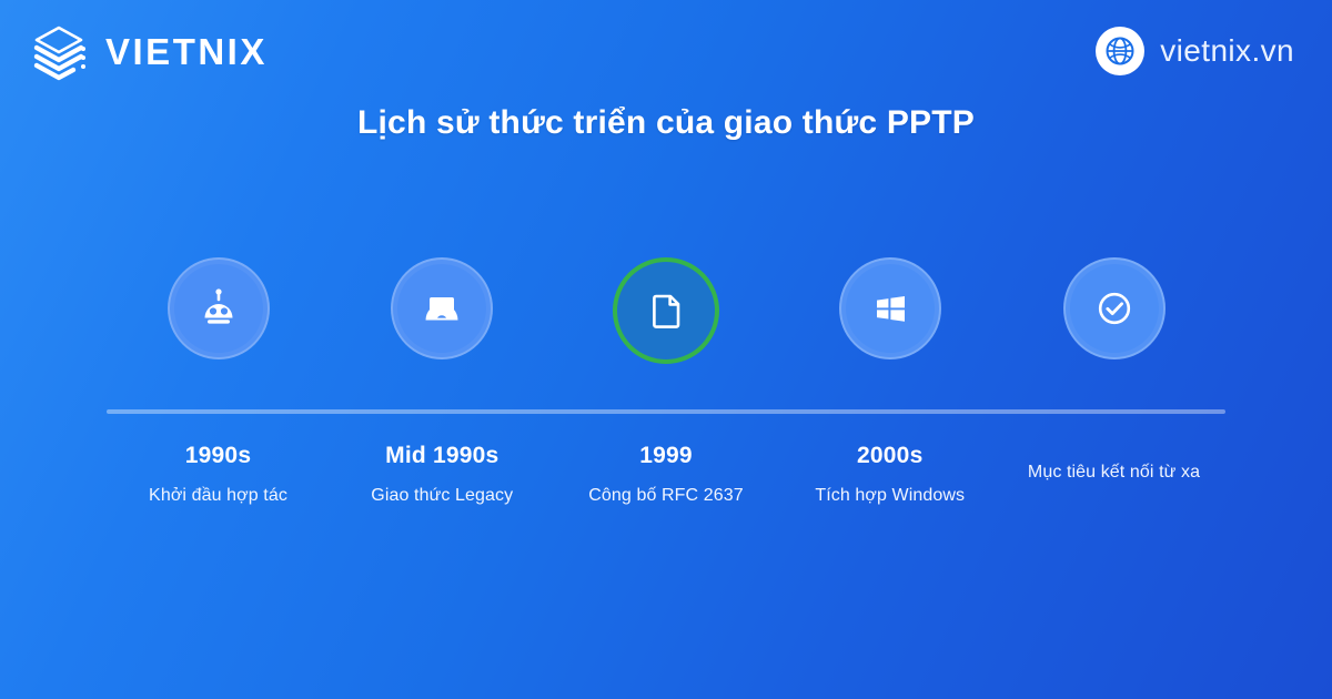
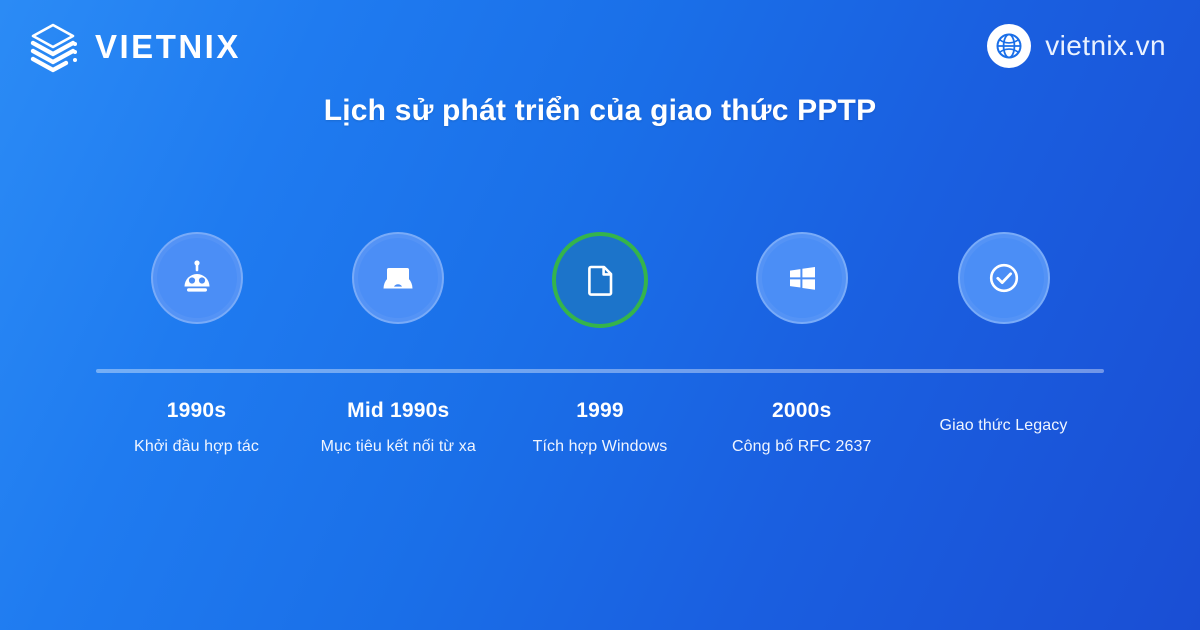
  VIETNIX
  vietnix.vn
- Lịch sử thức triển của giao thức PPTP
+ Lịch sử phát triển của giao thức PPTP
  1990s
  Khởi đầu hợp tác
  Mid 1990s
- Giao thức Legacy
+ Mục tiêu kết nối từ xa
  1999
- Công bố RFC 2637
+ Tích hợp Windows
  2000s
- Tích hợp Windows
+ Công bố RFC 2637
- Mục tiêu kết nối từ xa
+ Giao thức Legacy
